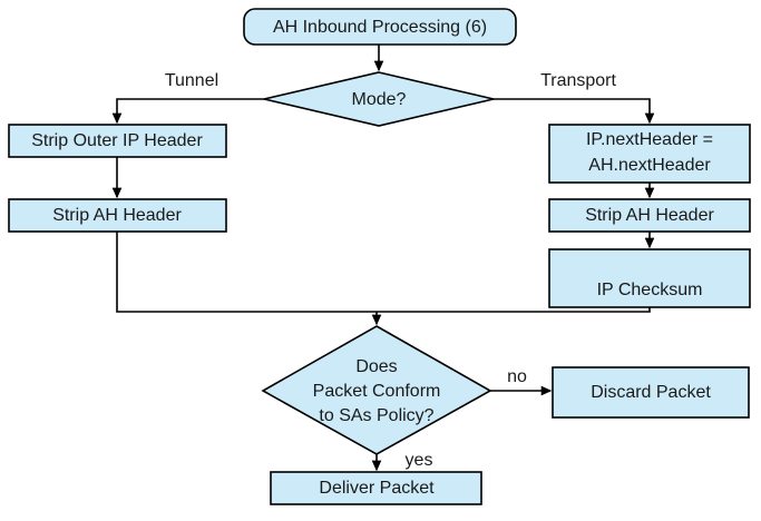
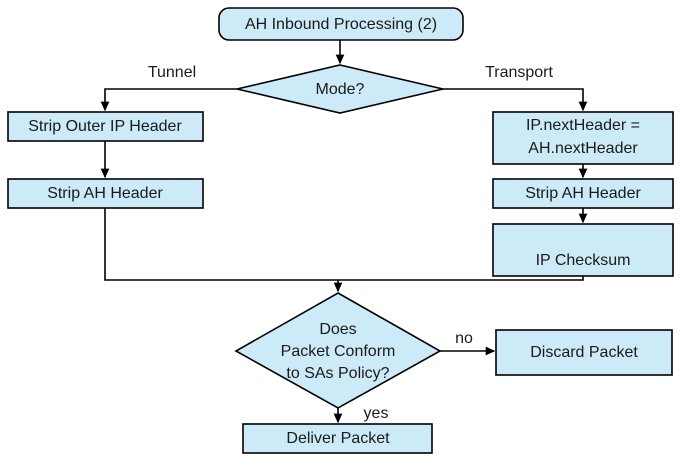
- AH Inbound Processing (6)
+ AH Inbound Processing (2)
  Mode?
  Strip Outer IP Header
  Strip AH Header
  IP.nextHeader =
  AH.nextHeader
  Strip AH Header
  IP Checksum
  Does
  Packet Conform
  to SAs Policy?
  Discard Packet
  Deliver Packet
  Tunnel
  Transport
  no
  yes
